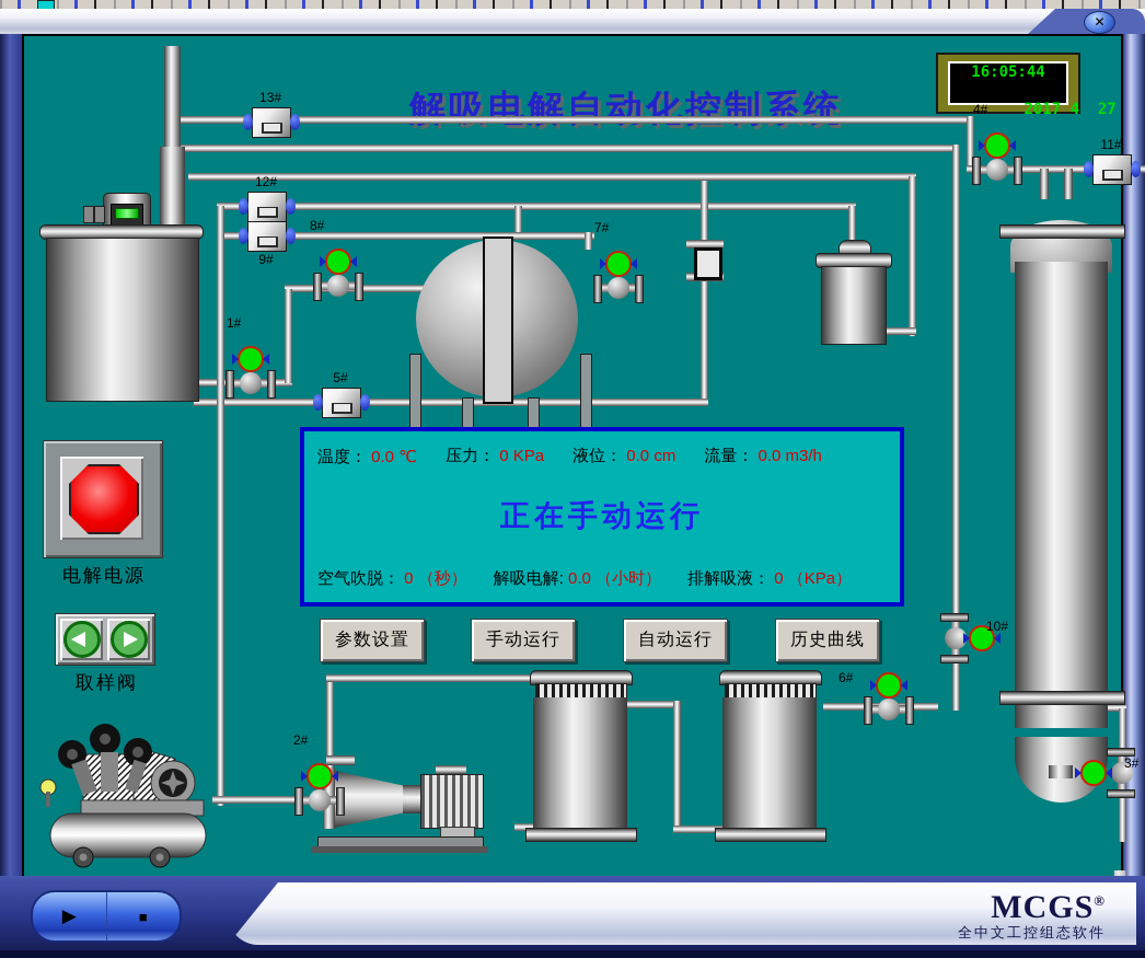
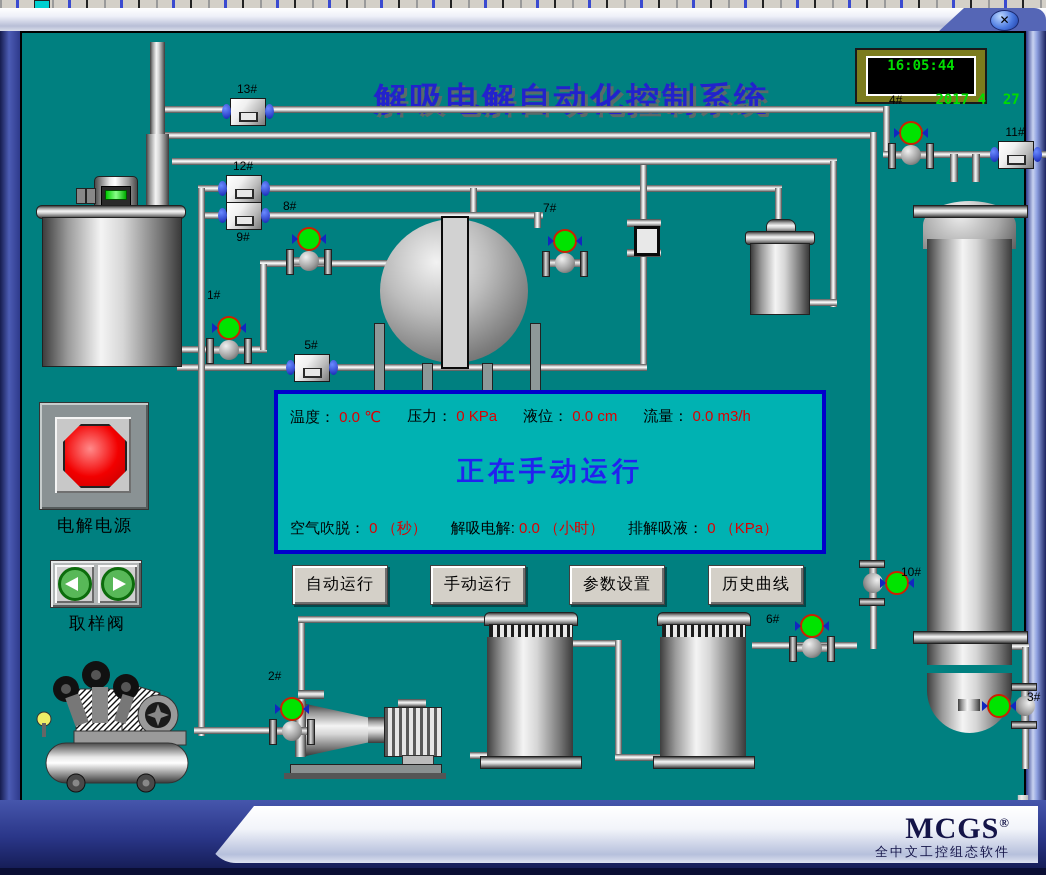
  ✕
  解吸电解自动化控制系统
  16:05:44
  2017 4 27
  温度： 0.0 ℃
  压力： 0 KPa
  液位： 0.0 cm
  流量： 0.0 m3/h
  正在手动运行
  空气吹脱： 0 （秒）
  解吸电解: 0.0 （小时）
  排解吸液： 0 （KPa）
- 参数设置
+ 自动运行
  手动运行
- 自动运行
+ 参数设置
  历史曲线
  电解电源
  取样阀
  13#
  12#
  9#
  5#
  11#
  8#
  7#
  1#
  4#
  2#
  6#
  10#
  3#
  MCGS®
  全中文工控组态软件
- ▶
- ■
